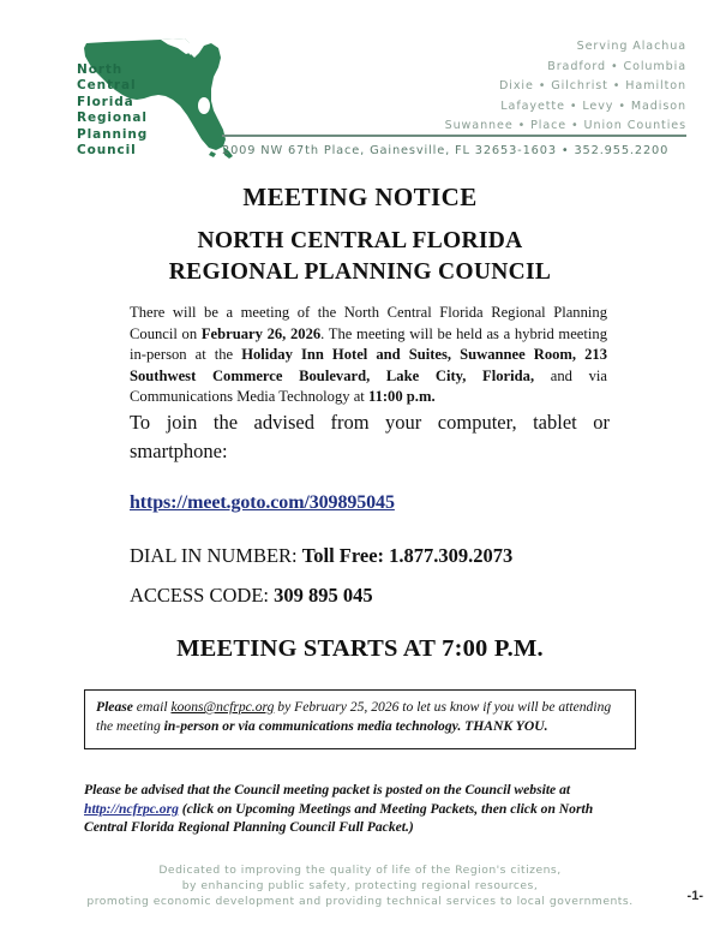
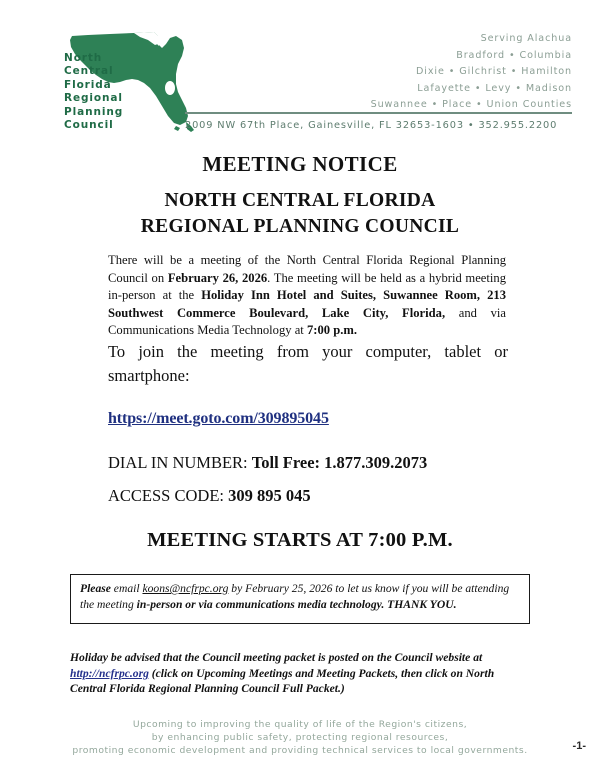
  North
  Central
  Florida
  Regional
  Planning
  Council
  Serving Alachua
  Bradford • Columbia
  Dixie • Gilchrist • Hamilton
  Lafayette • Levy • Madison
  Suwannee • Place • Union Counties
  2009 NW 67th Place, Gainesville, FL 32653-1603 • 352.955.2200
  MEETING NOTICE
  NORTH CENTRAL FLORIDA
  REGIONAL PLANNING COUNCIL
- There will be a meeting of the North Central Florida Regional Planning Council on February 26, 2026. The meeting will be held as a hybrid meeting in-person at the Holiday Inn Hotel and Suites, Suwannee Room, 213 Southwest Commerce Boulevard, Lake City, Florida, and via Communications Media Technology at 11:00 p.m.
+ There will be a meeting of the North Central Florida Regional Planning Council on February 26, 2026. The meeting will be held as a hybrid meeting in-person at the Holiday Inn Hotel and Suites, Suwannee Room, 213 Southwest Commerce Boulevard, Lake City, Florida, and via Communications Media Technology at 7:00 p.m.
- To join the advised from your computer, tablet or smartphone:
+ To join the meeting from your computer, tablet or smartphone:
  https://meet.goto.com/309895045
  DIAL IN NUMBER: Toll Free: 1.877.309.2073
  ACCESS CODE: 309 895 045
  MEETING STARTS AT 7:00 P.M.
  Please email koons@ncfrpc.org by February 25, 2026 to let us know if you will be attending the meeting in-person or via communications media technology. THANK YOU.
- Please be advised that the Council meeting packet is posted on the Council website at http://ncfrpc.org (click on Upcoming Meetings and Meeting Packets, then click on North Central Florida Regional Planning Council Full Packet.)
+ Holiday be advised that the Council meeting packet is posted on the Council website at http://ncfrpc.org (click on Upcoming Meetings and Meeting Packets, then click on North Central Florida Regional Planning Council Full Packet.)
- Dedicated to improving the quality of life of the Region's citizens,
+ Upcoming to improving the quality of life of the Region's citizens,
  by enhancing public safety, protecting regional resources,
  promoting economic development and providing technical services to local governments.
  -1-
